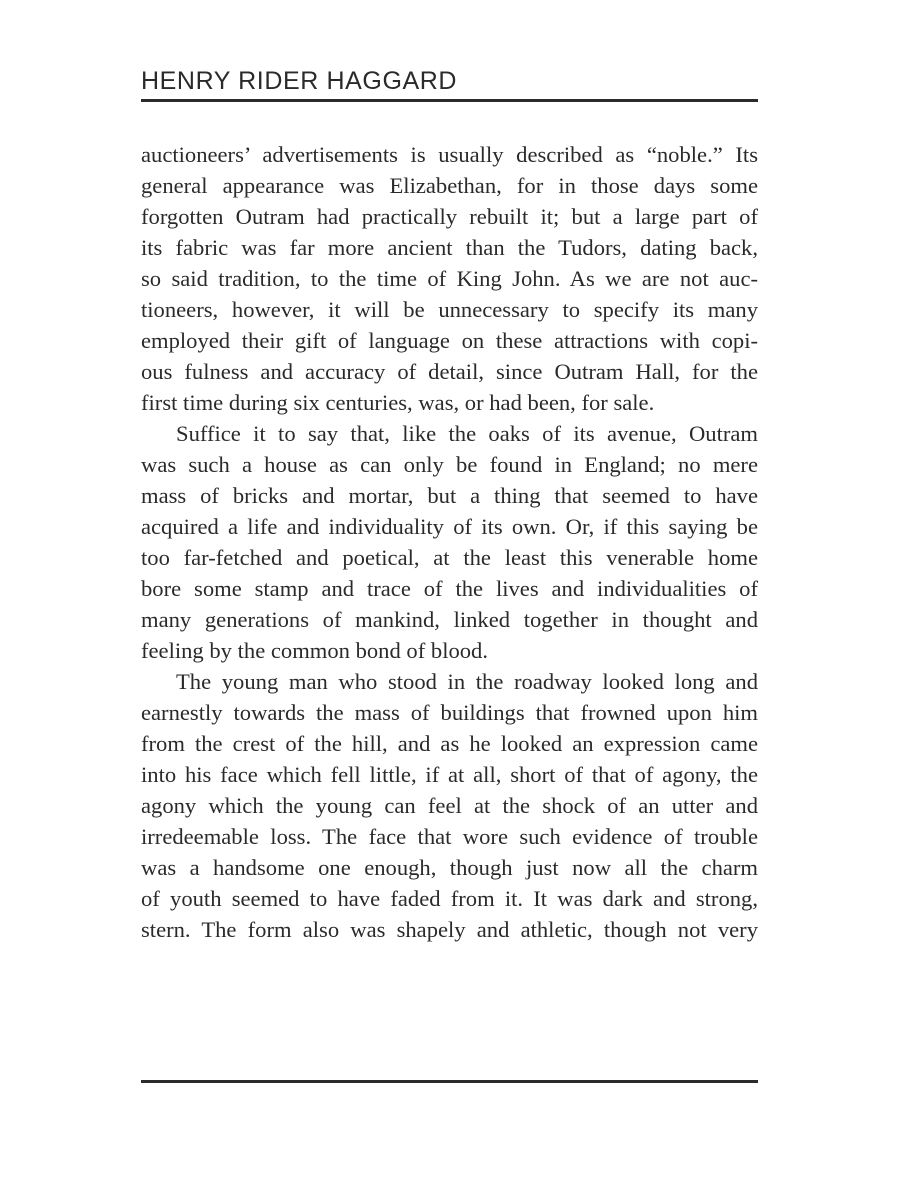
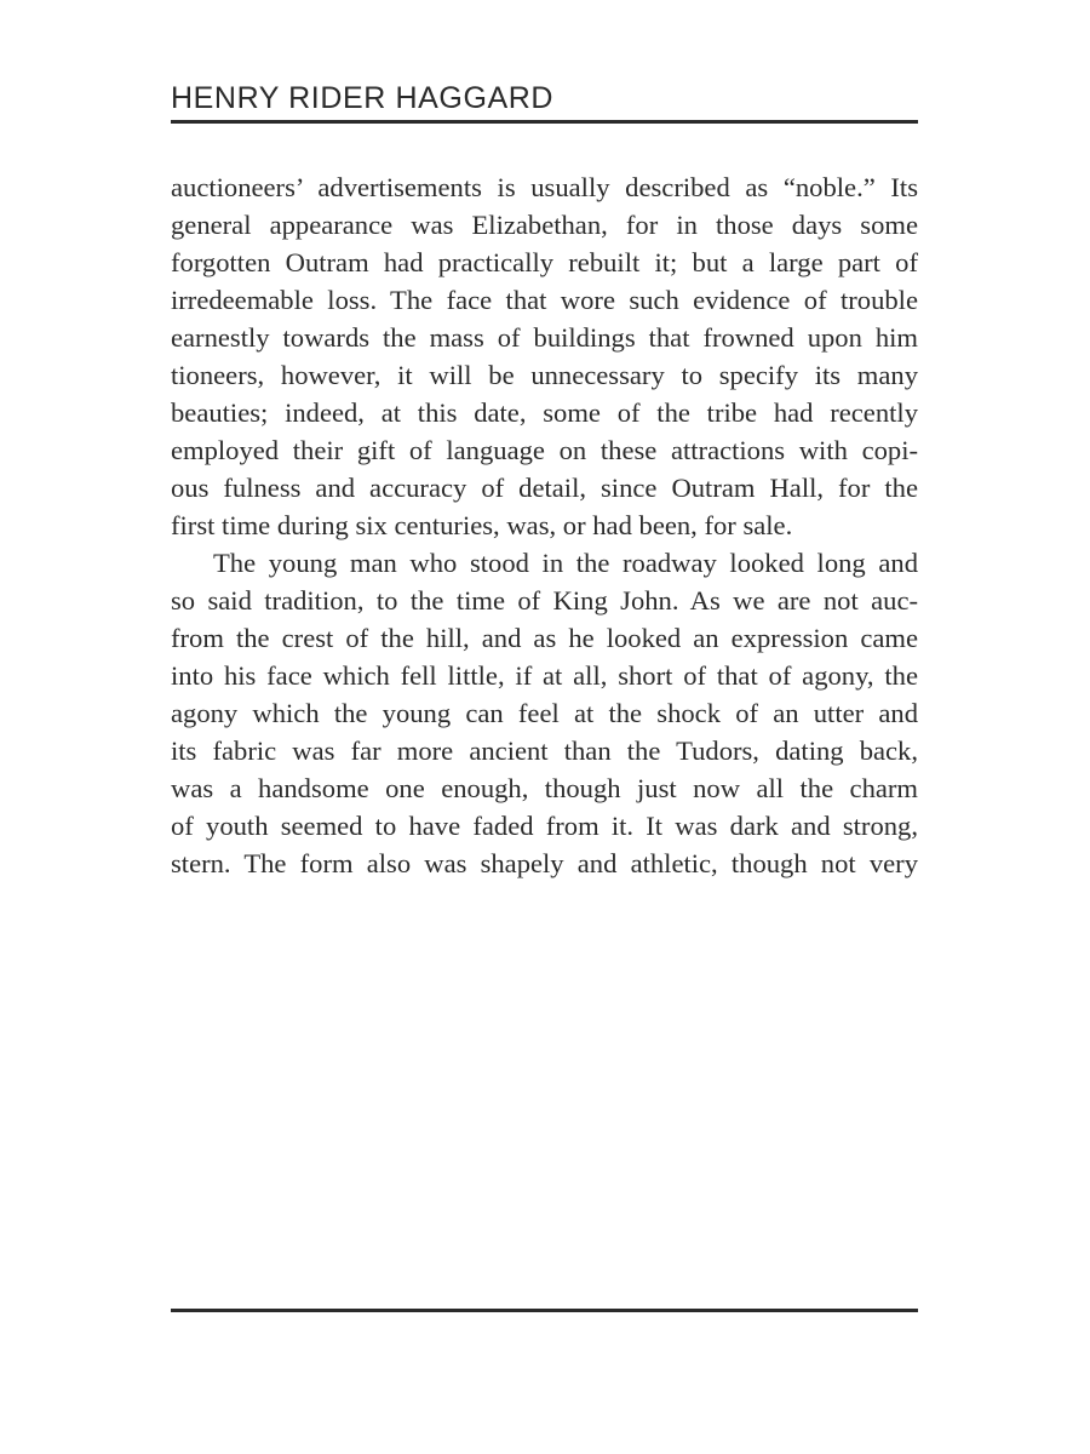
  HENRY RIDER HAGGARD
  auctioneers’ advertisements is usually described as “noble.” Its
  general appearance was Elizabethan, for in those days some
  forgotten Outram had practically rebuilt it; but a large part of
- its fabric was far more ancient than the Tudors, dating back,
+ irredeemable loss. The face that wore such evidence of trouble
- so said tradition, to the time of King John. As we are not auc-
+ earnestly towards the mass of buildings that frowned upon him
  tioneers, however, it will be unnecessary to specify its many
+ beauties; indeed, at this date, some of the tribe had recently
  employed their gift of language on these attractions with copi-
  ous fulness and accuracy of detail, since Outram Hall, for the
  first time during six centuries, was, or had been, for sale.
- Suffice it to say that, like the oaks of its avenue, Outram
- was such a house as can only be found in England; no mere
- mass of bricks and mortar, but a thing that seemed to have
- acquired a life and individuality of its own. Or, if this saying be
- too far-fetched and poetical, at the least this venerable home
- bore some stamp and trace of the lives and individualities of
- many generations of mankind, linked together in thought and
- feeling by the common bond of blood.
  The young man who stood in the roadway looked long and
- earnestly towards the mass of buildings that frowned upon him
+ so said tradition, to the time of King John. As we are not auc-
  from the crest of the hill, and as he looked an expression came
  into his face which fell little, if at all, short of that of agony, the
  agony which the young can feel at the shock of an utter and
- irredeemable loss. The face that wore such evidence of trouble
+ its fabric was far more ancient than the Tudors, dating back,
  was a handsome one enough, though just now all the charm
  of youth seemed to have faded from it. It was dark and strong,
  stern. The form also was shapely and athletic, though not very
